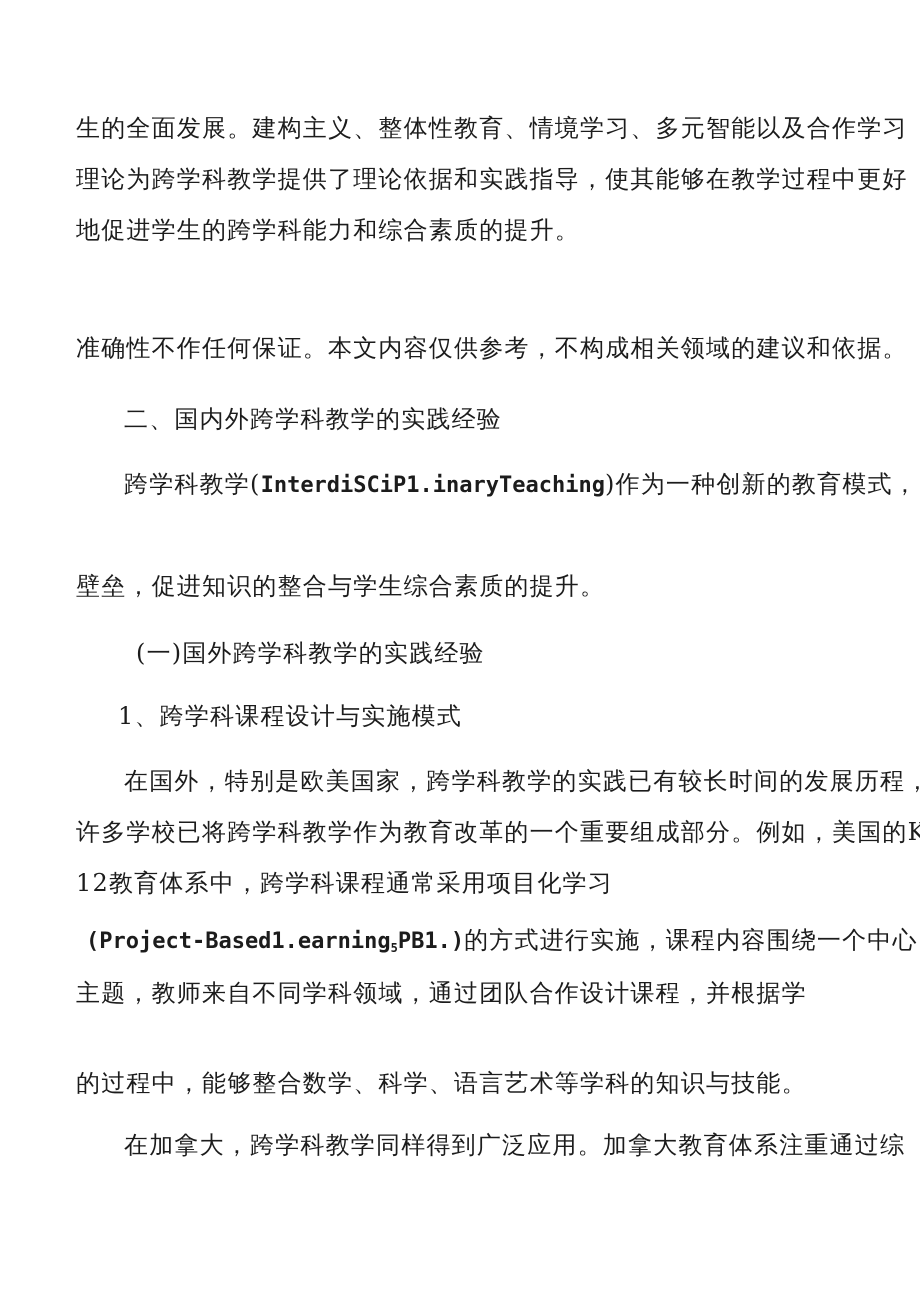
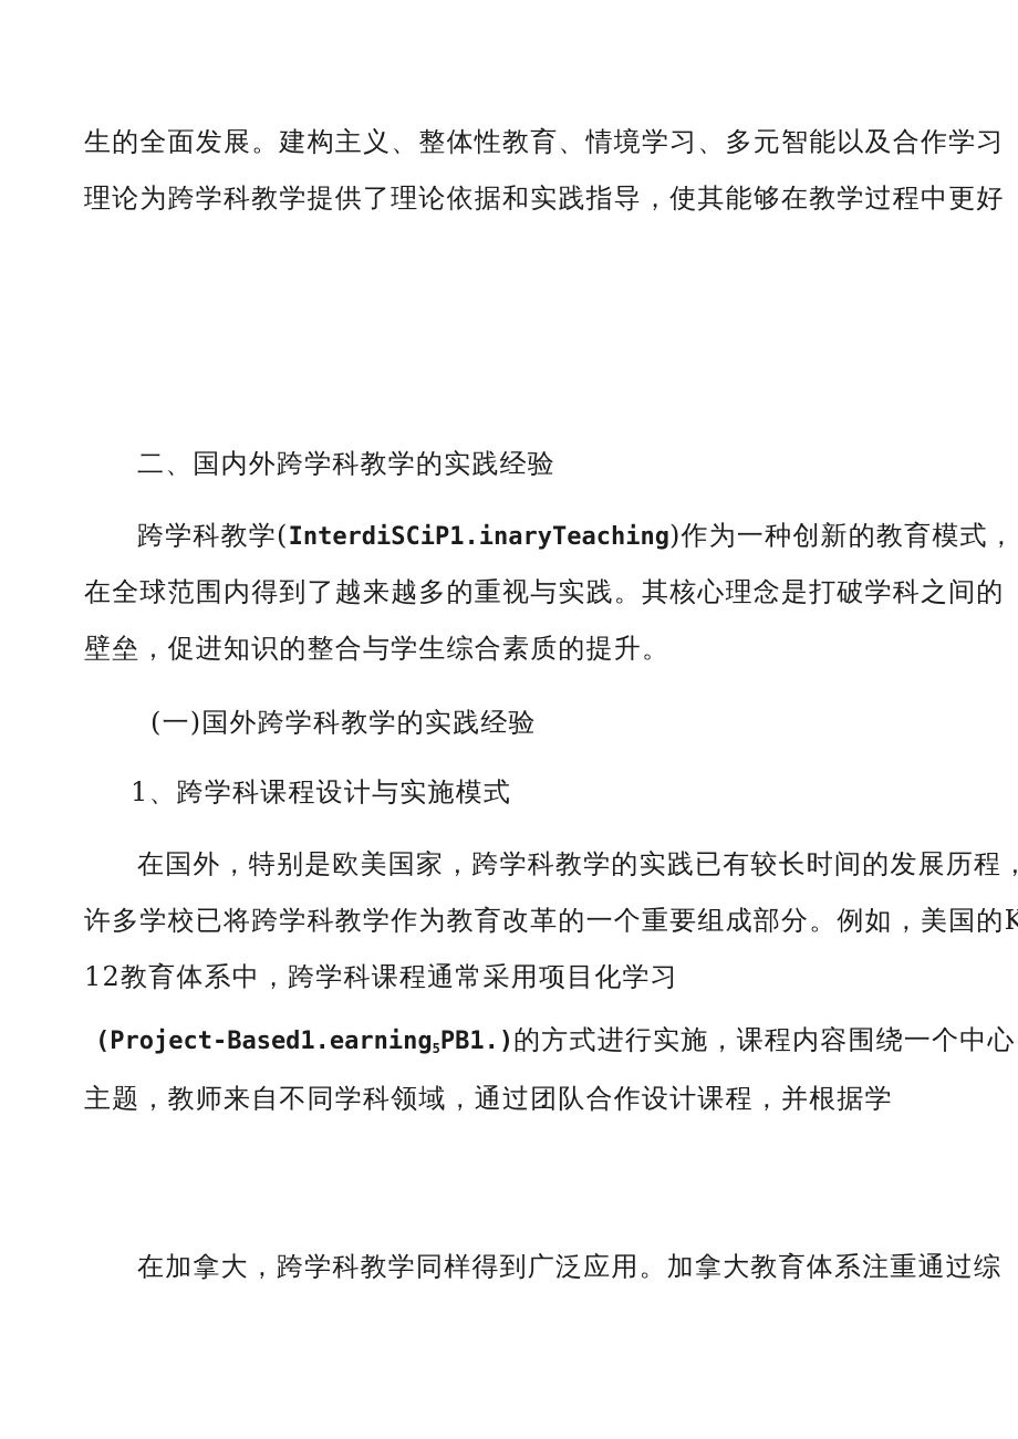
  生的全面发展。建构主义、整体性教育、情境学习、多元智能以及合作学习
  理论为跨学科教学提供了理论依据和实践指导，使其能够在教学过程中更好
- 地促进学生的跨学科能力和综合素质的提升。
- 准确性不作任何保证。本文内容仅供参考，不构成相关领域的建议和依据。
  二、国内外跨学科教学的实践经验
  跨学科教学(InterdiSCiP1.inaryTeaching)作为一种创新的教育模式，
+ 在全球范围内得到了越来越多的重视与实践。其核心理念是打破学科之间的
  壁垒，促进知识的整合与学生综合素质的提升。
  (一)国外跨学科教学的实践经验
  1、跨学科课程设计与实施模式
  在国外，特别是欧美国家，跨学科教学的实践已有较长时间的发展历程，
  许多学校已将跨学科教学作为教育改革的一个重要组成部分。例如，美国的K
  12教育体系中，跨学科课程通常采用项目化学习
  (Project-Based1.earning5PB1.)的方式进行实施，课程内容围绕一个中心
  主题，教师来自不同学科领域，通过团队合作设计课程，并根据学
- 的过程中，能够整合数学、科学、语言艺术等学科的知识与技能。
  在加拿大，跨学科教学同样得到广泛应用。加拿大教育体系注重通过综
